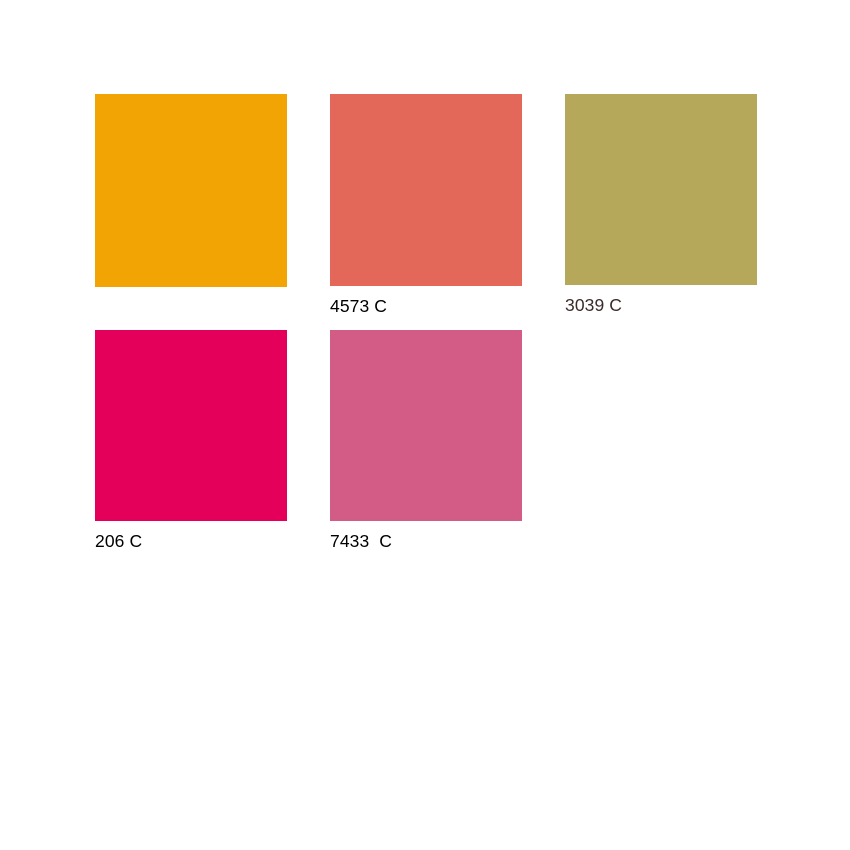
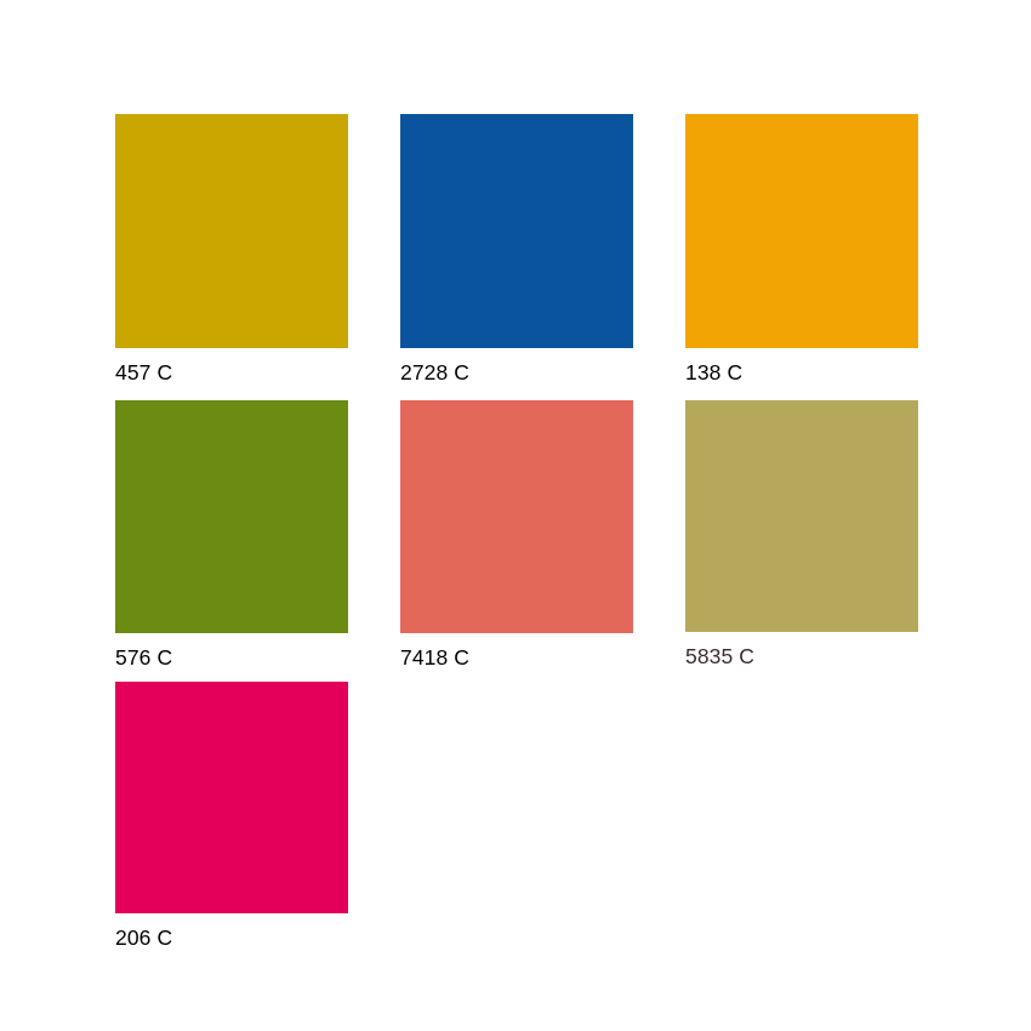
+ 457 C
+ 2728 C
+ 138 C
+ 576 C
- 4573 C
+ 7418 C
- 3039 C
+ 5835 C
  206 C
- 7433 C
